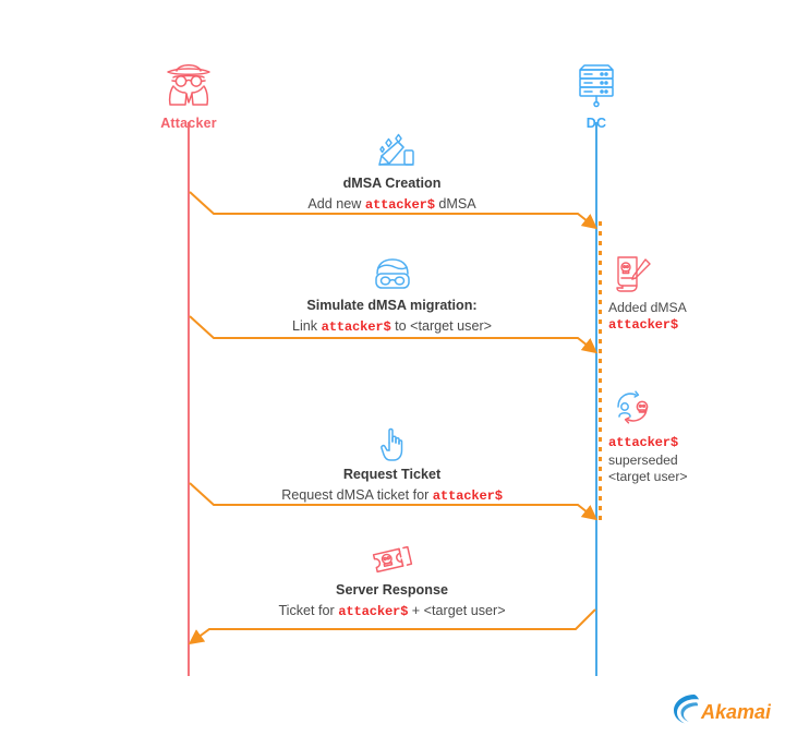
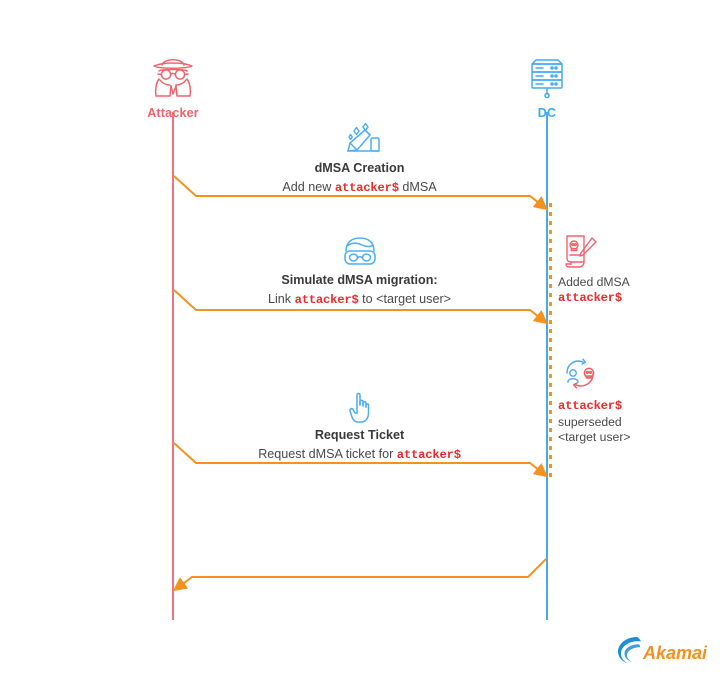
  Attacker
  DC
  dMSA Creation
  Add new attacker$ dMSA
  Simulate dMSA migration:
  Link attacker$ to <target user>
  Request Ticket
  Request dMSA ticket for attacker$
- Server Response
- Ticket for attacker$ + <target user>
  Added dMSA
  attacker$
  attacker$
  superseded
  <target user>
  Akamai
